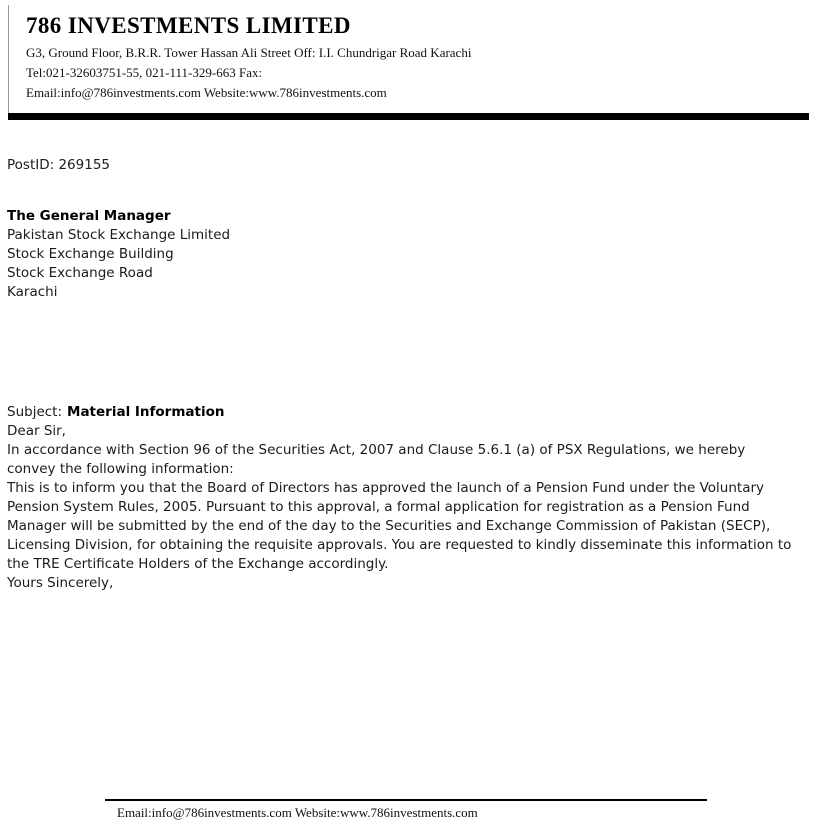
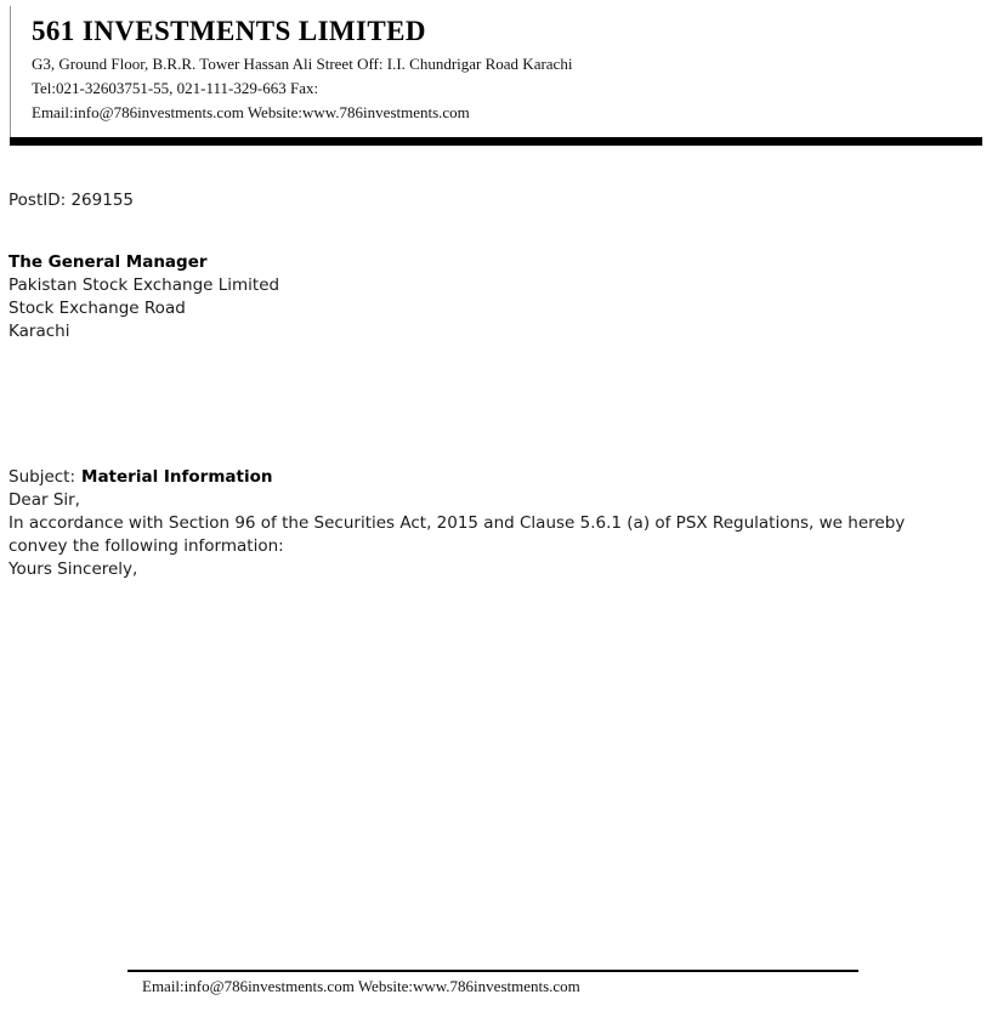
- 786 INVESTMENTS LIMITED
+ 561 INVESTMENTS LIMITED
  G3, Ground Floor, B.R.R. Tower Hassan Ali Street Off: I.I. Chundrigar Road Karachi
  Tel:021-32603751-55, 021-111-329-663 Fax:
  Email:info@786investments.com Website:www.786investments.com
  PostID: 269155
  The General Manager
  Pakistan Stock Exchange Limited
- Stock Exchange Building
  Stock Exchange Road
  Karachi
  Subject: Material Information
  Dear Sir,
- In accordance with Section 96 of the Securities Act, 2007 and Clause 5.6.1 (a) of PSX Regulations, we hereby convey the following information:
+ In accordance with Section 96 of the Securities Act, 2015 and Clause 5.6.1 (a) of PSX Regulations, we hereby convey the following information:
- This is to inform you that the Board of Directors has approved the launch of a Pension Fund under the Voluntary Pension System Rules, 2005. Pursuant to this approval, a formal application for registration as a Pension Fund Manager will be submitted by the end of the day to the Securities and Exchange Commission of Pakistan (SECP), Licensing Division, for obtaining the requisite approvals. You are requested to kindly disseminate this information to the TRE Certificate Holders of the Exchange accordingly.
  Yours Sincerely,
  Email:info@786investments.com Website:www.786investments.com
